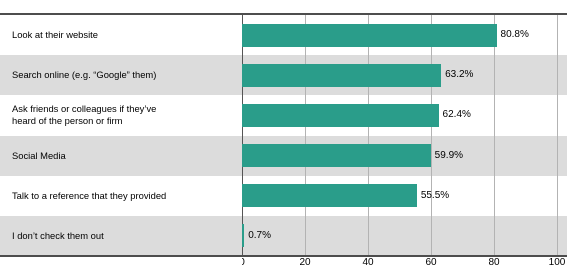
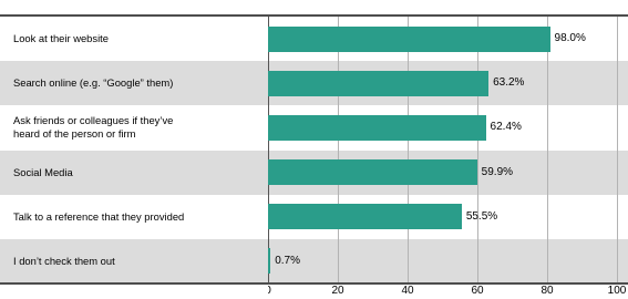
  Look at their website
  Search online (e.g. “Google” them)
  Ask friends or colleagues if they’ve
  heard of the person or firm
  Social Media
  Talk to a reference that they provided
  I don’t check them out
- 80.8%
+ 98.0%
  63.2%
  62.4%
  59.9%
  55.5%
  0.7%
  0
  20
  40
  60
  80
  100
